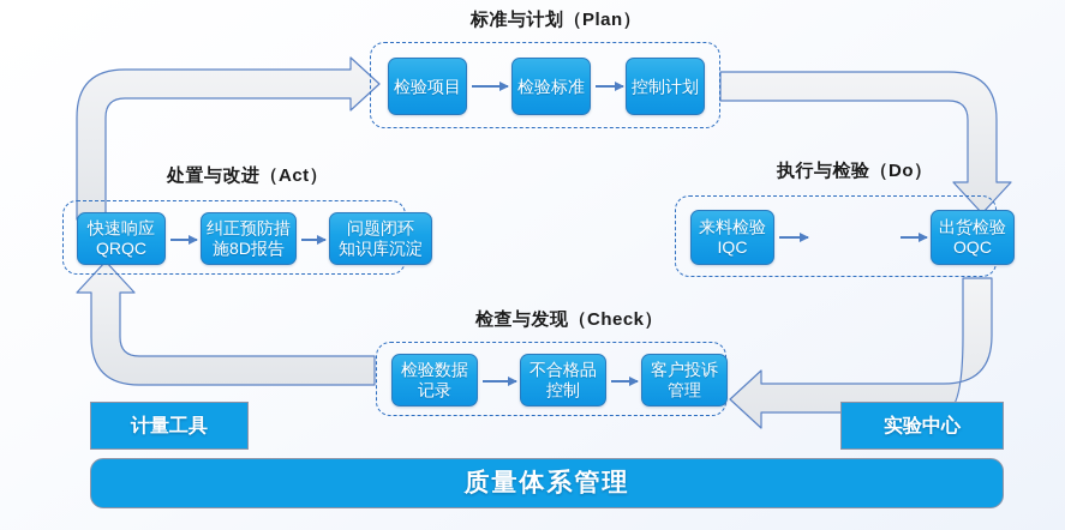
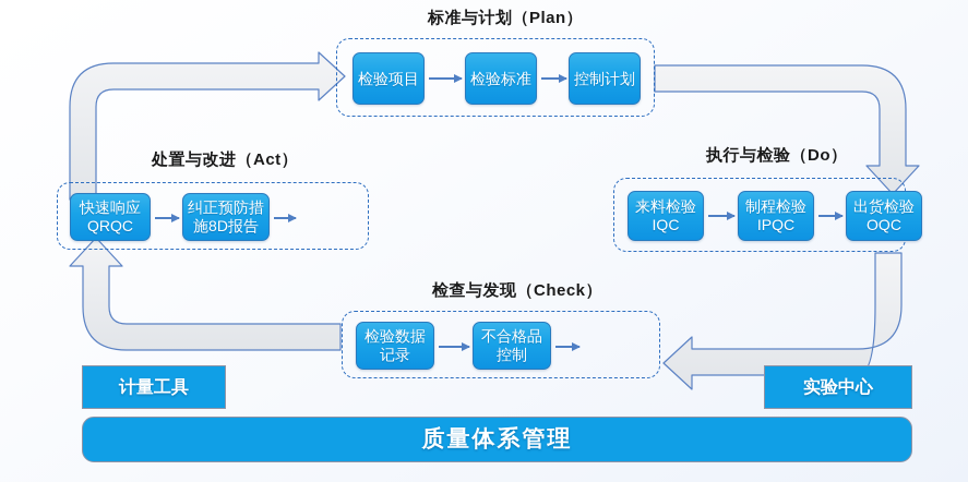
  标准与计划（Plan）
  检验项目
  检验标准
  控制计划
  执行与检验（Do）
  来料检验
  IQC
+ 制程检验
+ IPQC
  出货检验
  OQC
  检查与发现（Check）
  检验数据
  记录
  不合格品
  控制
- 客户投诉
- 管理
  处置与改进（Act）
  快速响应
  QRQC
  纠正预防措
  施8D报告
- 问题闭环
- 知识库沉淀
  计量工具
  实验中心
  质量体系管理
